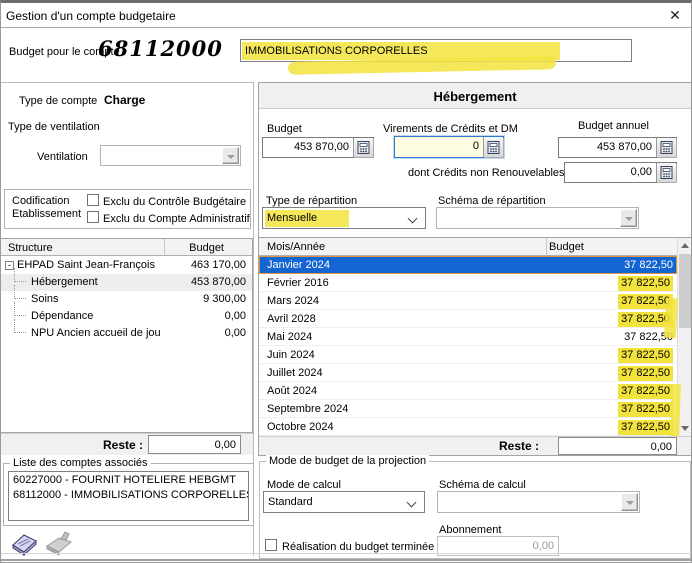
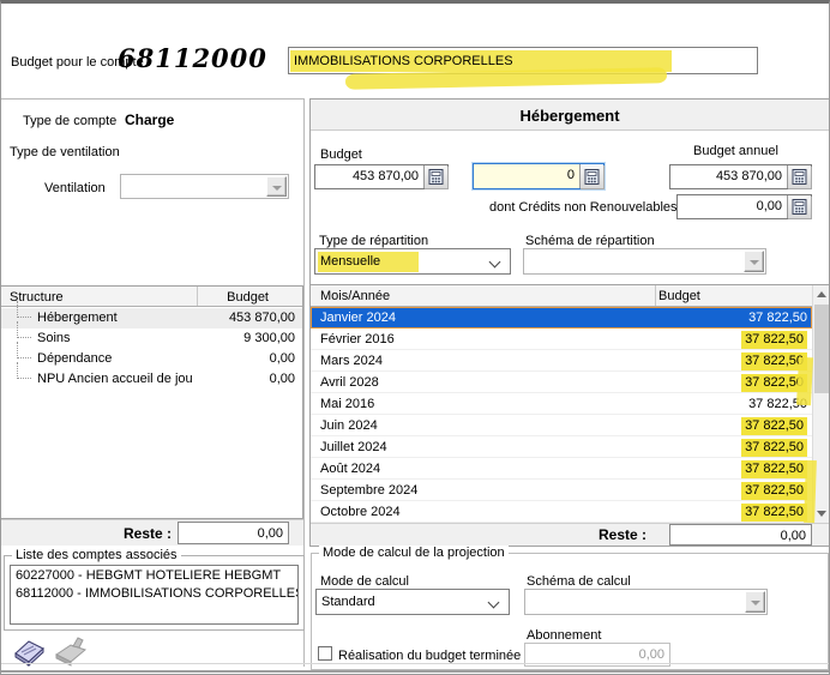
- Gestion d'un compte budgetaire
- ✕
  Budget pour le compte :
  68112000
  IMMOBILISATIONS CORPORELLES
  Type de compte
  Charge
  Type de ventilation
  Ventilation
- Codification
- Etablissement
- Exclu du Contrôle Budgétaire
- Exclu du Compte Administratif
  Structure
  Budget
- -
- EHPAD Saint Jean-François
- 463 170,00
  Hébergement
  453 870,00
  Soins
  9 300,00
  Dépendance
  0,00
  NPU Ancien accueil de jou
  0,00
  Reste :
  0,00
  Liste des comptes associés
- 60227000 - FOURNIT HOTELIERE HEBGMT
+ 60227000 - HEBGMT HOTELIERE HEBGMT
  68112000 - IMMOBILISATIONS CORPORELLE
  Hébergement
  Budget
  453 870,00
- Virements de Crédits et DM
  0
  Budget annuel
  453 870,00
  dont Crédits non Renouvelables
  0,00
  Type de répartition
  Mensuelle
  Schéma de répartition
  Mois/Année
  Budget
  Janvier 2024
  37 822,50
  Février 2016
  37 822,50
  Mars 2024
  37 822,50
  Avril 2028
  37 822,50
- Mai 2024
+ Mai 2016
  37 822,50
  Juin 2024
  37 822,50
  Juillet 2024
  37 822,50
  Août 2024
  37 822,50
  Septembre 2024
  37 822,50
  Octobre 2024
  37 822,50
  Reste :
  0,00
- Mode de budget de la projection
+ Mode de calcul de la projection
  Mode de calcul
  Standard
  Schéma de calcul
  Abonnement
  Réalisation du budget terminée
  0,00
